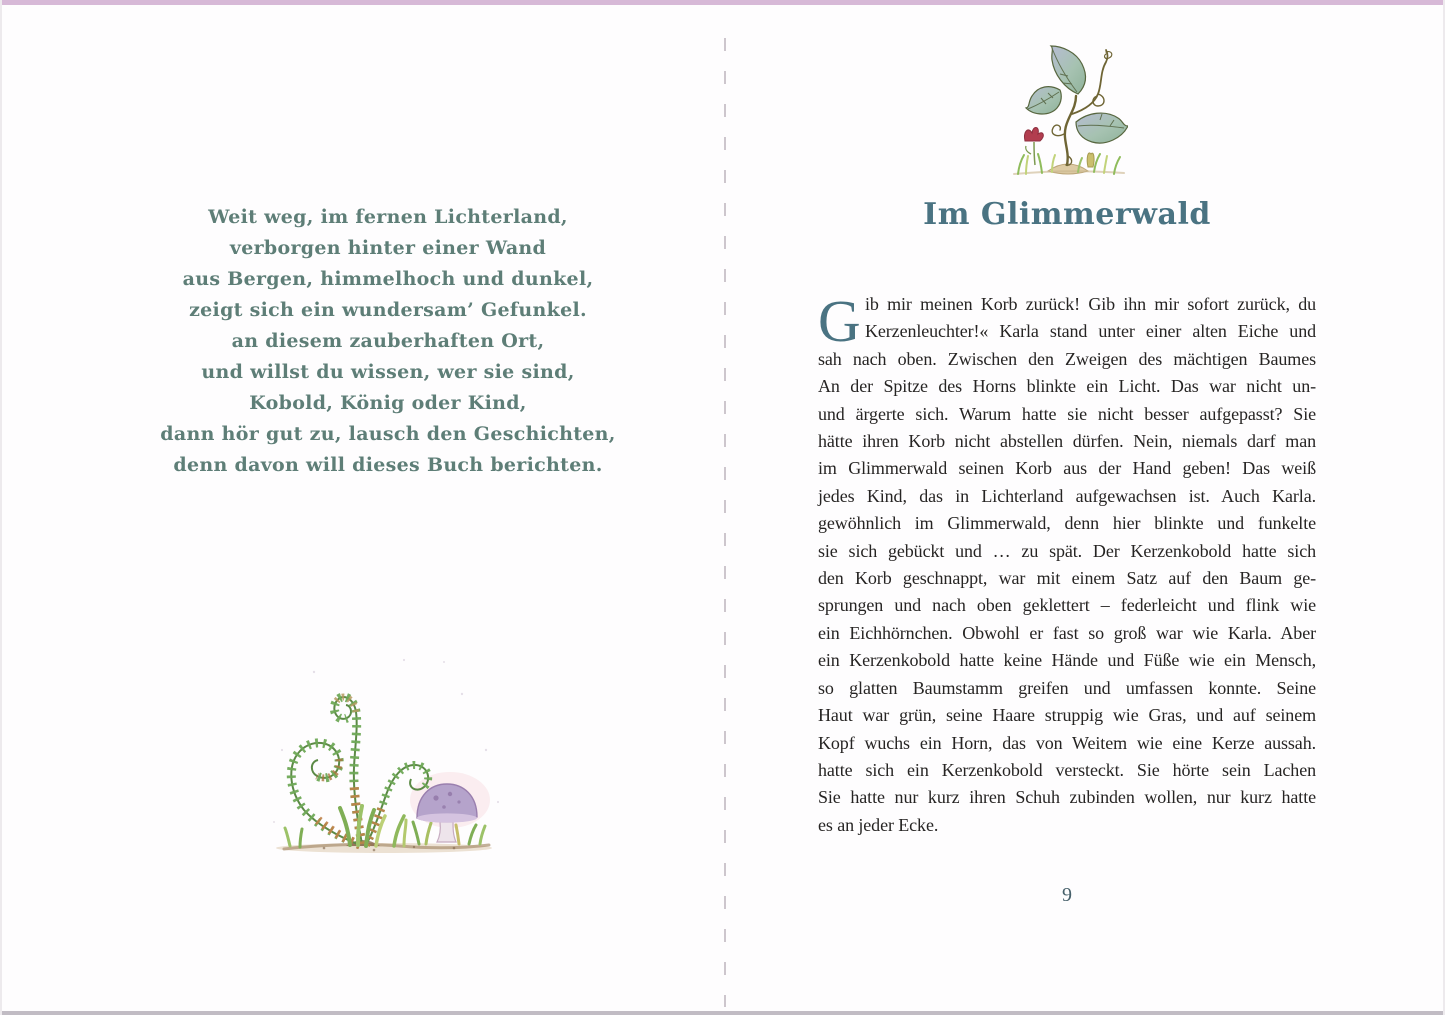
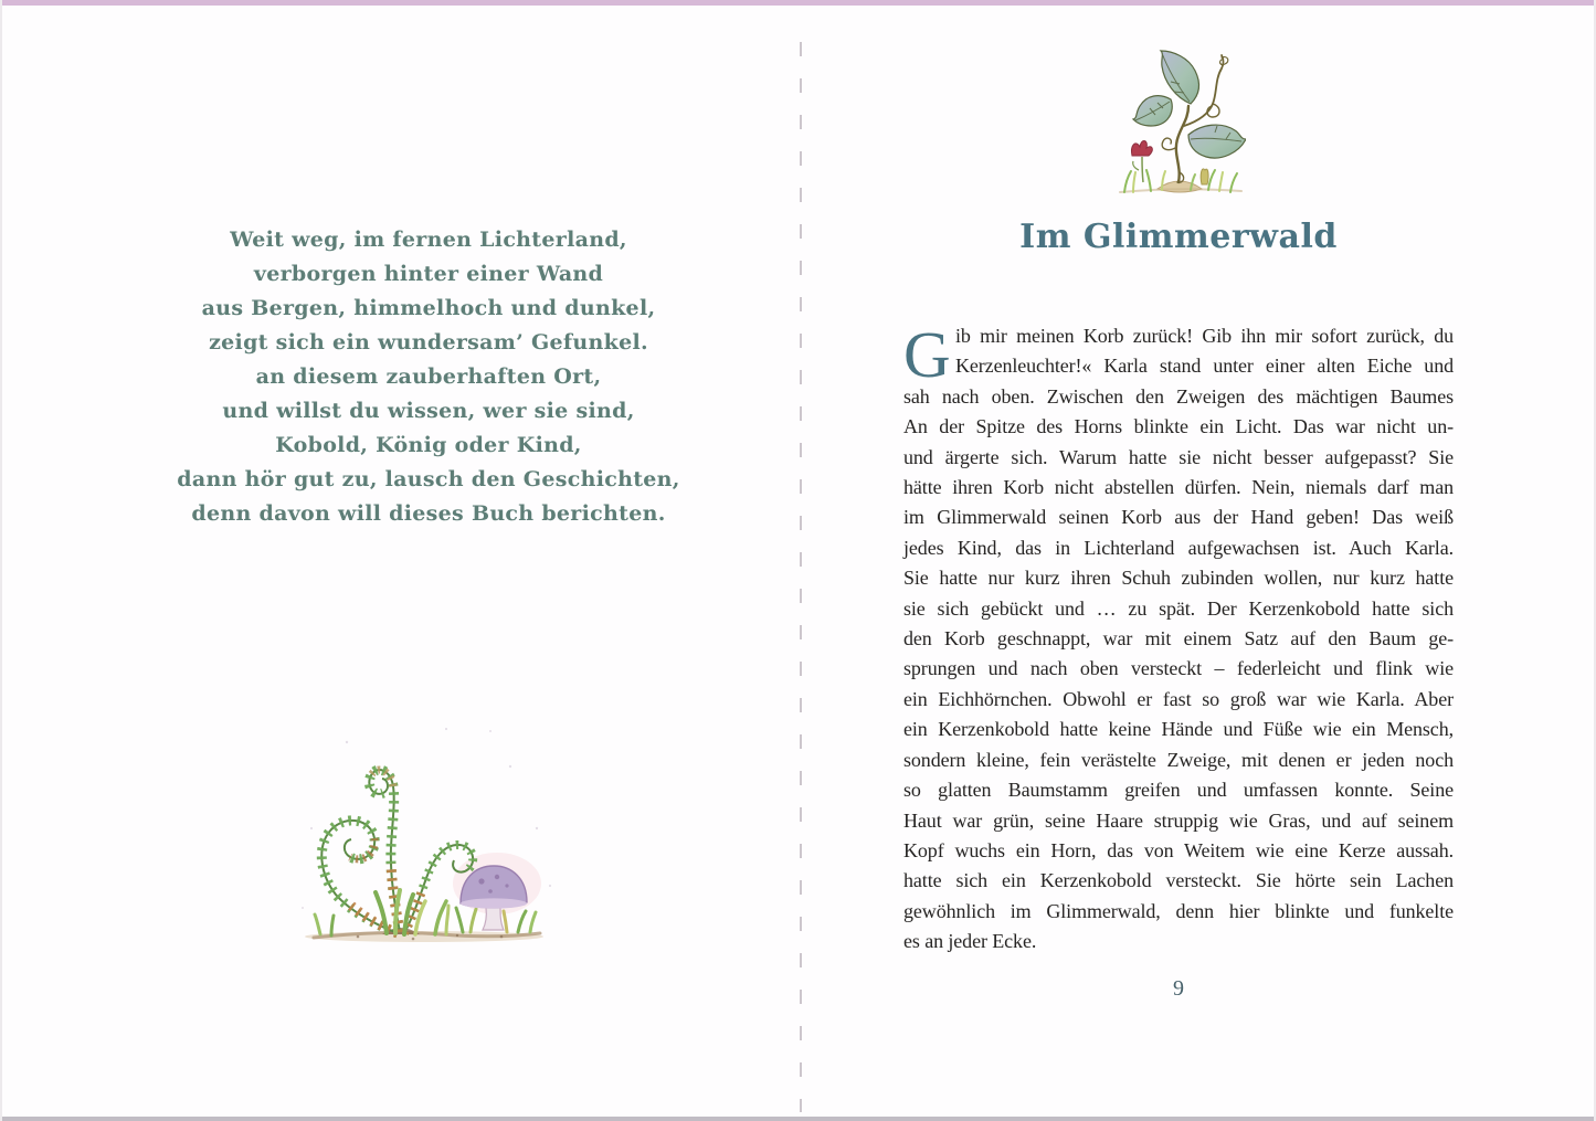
  Weit weg, im fernen Lichterland,
  verborgen hinter einer Wand
  aus Bergen, himmelhoch und dunkel,
  zeigt sich ein wundersam’ Gefunkel.
  an diesem zauberhaften Ort,
  und willst du wissen, wer sie sind,
  Kobold, König oder Kind,
  dann hör gut zu, lausch den Geschichten,
  denn davon will dieses Buch berichten.
  Im Glimmerwald
  G
  ib mir meinen Korb zurück! Gib ihn mir sofort zurück, du
  Kerzenleuchter!« Karla stand unter einer alten Eiche und
  sah nach oben. Zwischen den Zweigen des mächtigen Baumes
  An der Spitze des Horns blinkte ein Licht. Das war nicht un-
  und ärgerte sich. Warum hatte sie nicht besser aufgepasst? Sie
  hätte ihren Korb nicht abstellen dürfen. Nein, niemals darf man
  im Glimmerwald seinen Korb aus der Hand geben! Das weiß
  jedes Kind, das in Lichterland aufgewachsen ist. Auch Karla.
- gewöhnlich im Glimmerwald, denn hier blinkte und funkelte
+ Sie hatte nur kurz ihren Schuh zubinden wollen, nur kurz hatte
  sie sich gebückt und … zu spät. Der Kerzenkobold hatte sich
  den Korb geschnappt, war mit einem Satz auf den Baum ge-
- sprungen und nach oben geklettert – federleicht und flink wie
+ sprungen und nach oben versteckt – federleicht und flink wie
  ein Eichhörnchen. Obwohl er fast so groß war wie Karla. Aber
  ein Kerzenkobold hatte keine Hände und Füße wie ein Mensch,
+ sondern kleine, fein verästelte Zweige, mit denen er jeden noch
  so glatten Baumstamm greifen und umfassen konnte. Seine
  Haut war grün, seine Haare struppig wie Gras, und auf seinem
  Kopf wuchs ein Horn, das von Weitem wie eine Kerze aussah.
  hatte sich ein Kerzenkobold versteckt. Sie hörte sein Lachen
- Sie hatte nur kurz ihren Schuh zubinden wollen, nur kurz hatte
+ gewöhnlich im Glimmerwald, denn hier blinkte und funkelte
  es an jeder Ecke.
  9
